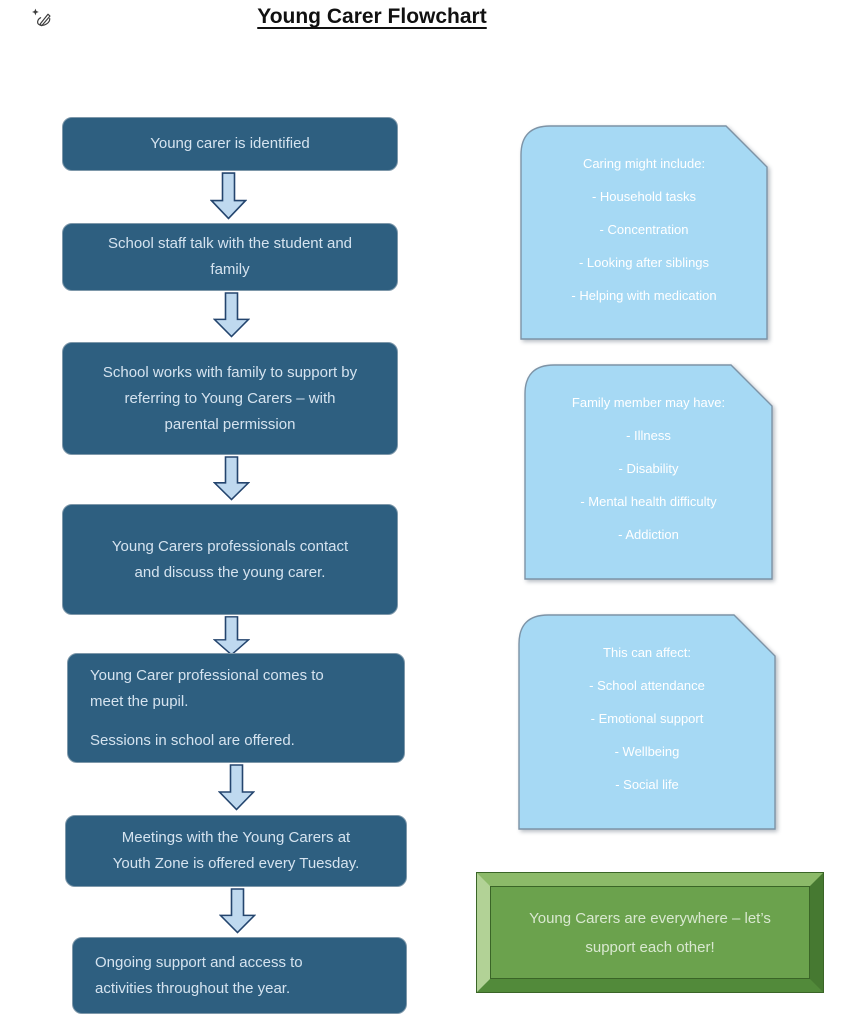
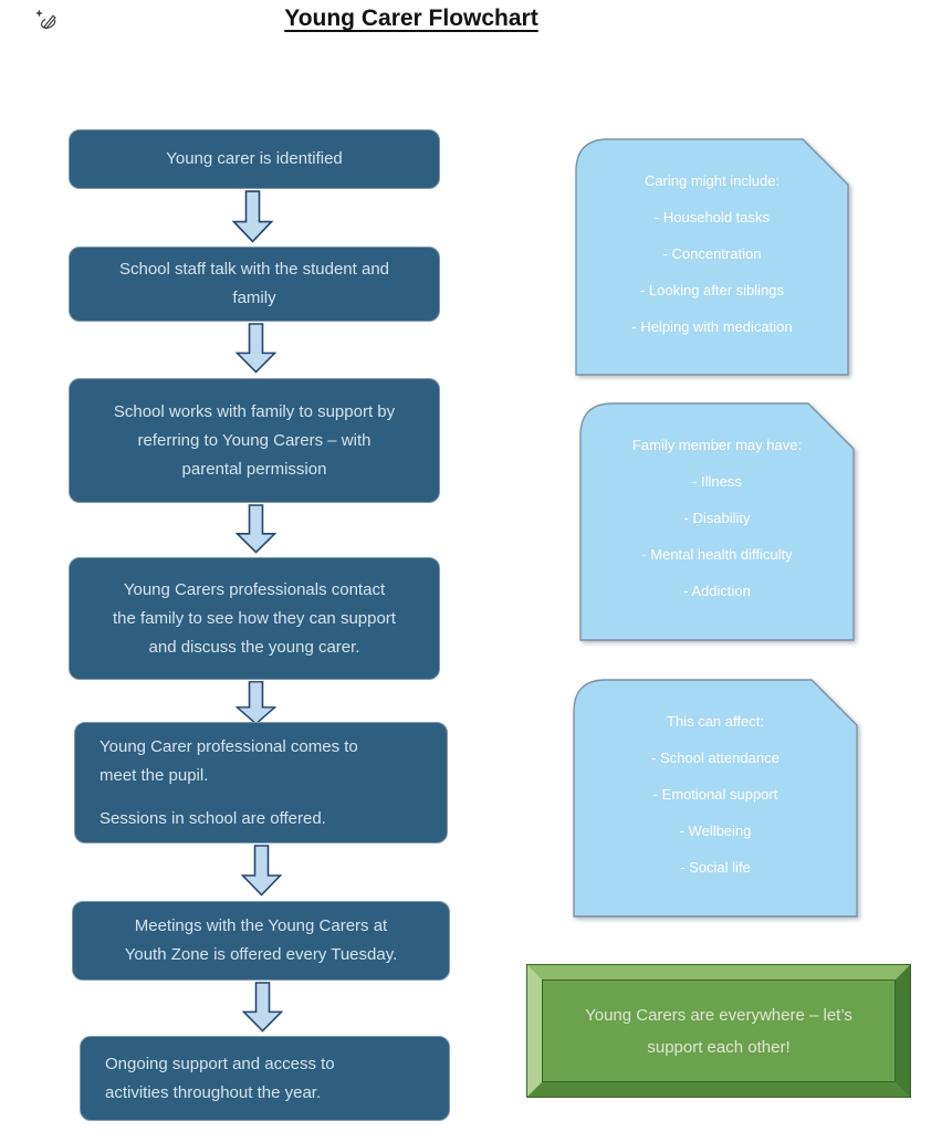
  Young Carer Flowchart
  Young carer is identified
  School staff talk with the student and
  family
  School works with family to support by
  referring to Young Carers – with
  parental permission
  Young Carers professionals contact
+ the family to see how they can support
  and discuss the young carer.
  Young Carer professional comes to
  meet the pupil.
  Sessions in school are offered.
  Meetings with the Young Carers at
  Youth Zone is offered every Tuesday.
  Ongoing support and access to
  activities throughout the year.
  Caring might include:
  - Household tasks
  - Concentration
  - Looking after siblings
  - Helping with medication
  Family member may have:
  - Illness
  - Disability
  - Mental health difficulty
  - Addiction
  This can affect:
  - School attendance
  - Emotional support
  - Wellbeing
  - Social life
  Young Carers are everywhere – let’s
  support each other!
